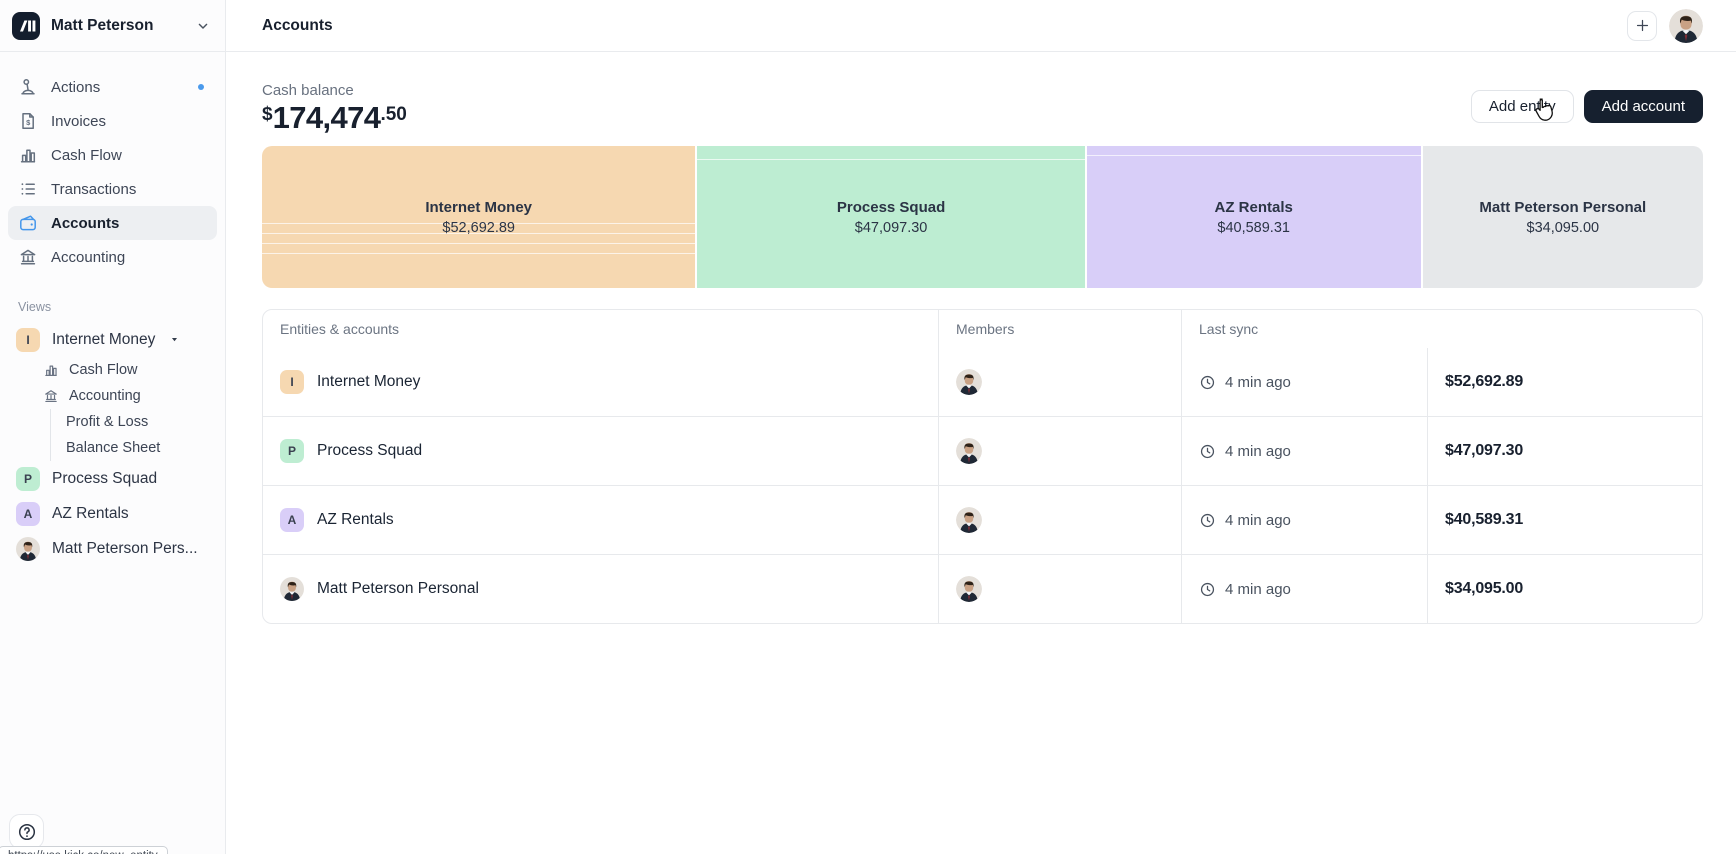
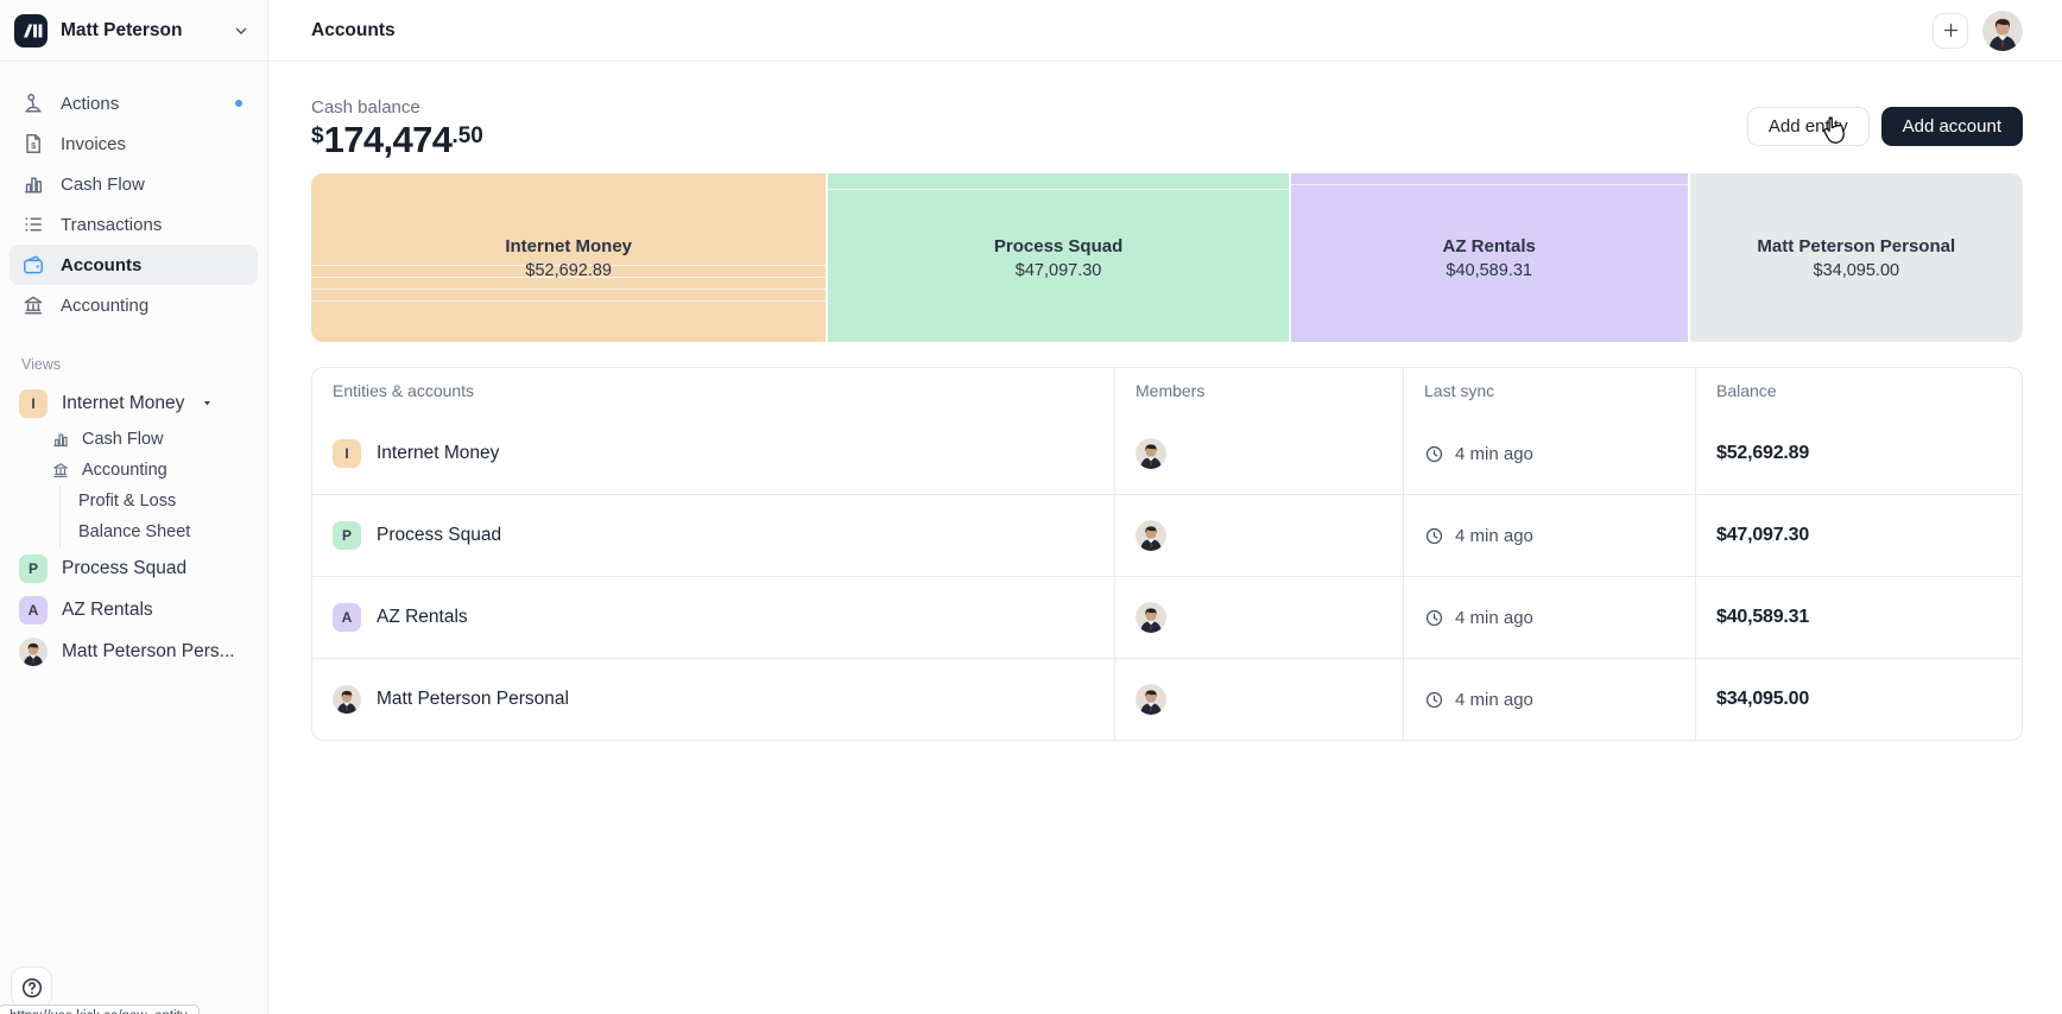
  Matt Peterson
  Actions
  $
  Invoices
  Cash Flow
  Transactions
  Accounts
  Accounting
  Views
  I
  Internet Money
  Cash Flow
  Accounting
  Profit & Loss
  Balance Sheet
  P
  Process Squad
  A
  AZ Rentals
  Matt Peterson Pers...
  Accounts
  Cash balance
  $
  174,474
  .50
  Add enty
  Add account
  Internet Money
  $52,692.89
  Process Squad
  $47,097.30
  AZ Rentals
  $40,589.31
  Matt Peterson Personal
  $34,095.00
  Entities & accounts
  Members
  Last sync
+ Balance
  I
  Internet Money
  4 min ago
  $52,692.89
  P
  Process Squad
  4 min ago
  $47,097.30
  A
  AZ Rentals
  4 min ago
  $40,589.31
  Matt Peterson Personal
  4 min ago
  $34,095.00
